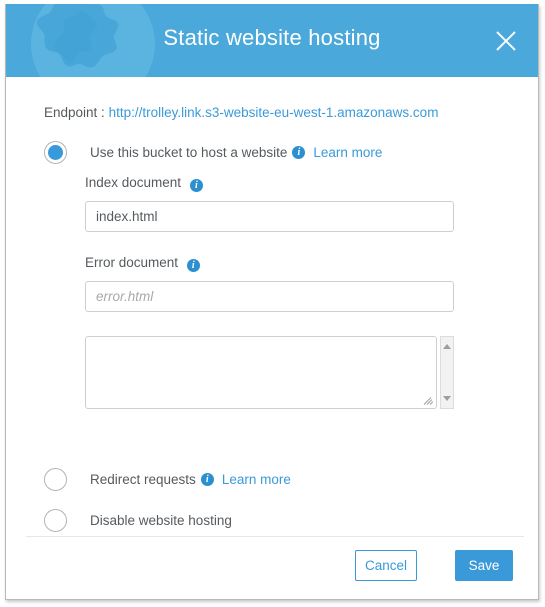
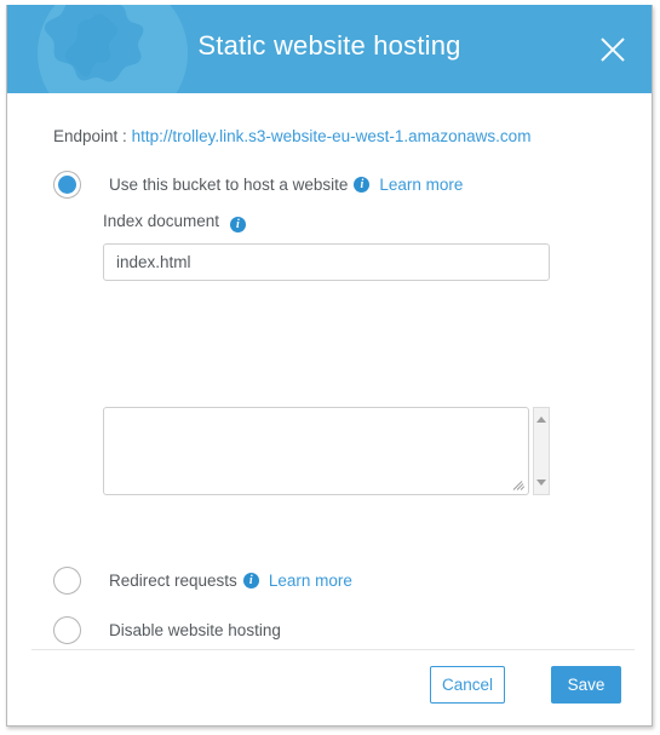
  Static website hosting
  Endpoint : http://trolley.link.s3-website-eu-west-1.amazonaws.com
  Use this bucket to host a website
  i
  Learn more
  Index document i
  index.html
- Error document i
- error.html
  Redirect requests
  i
  Learn more
  Disable website hosting
  Cancel
  Save
